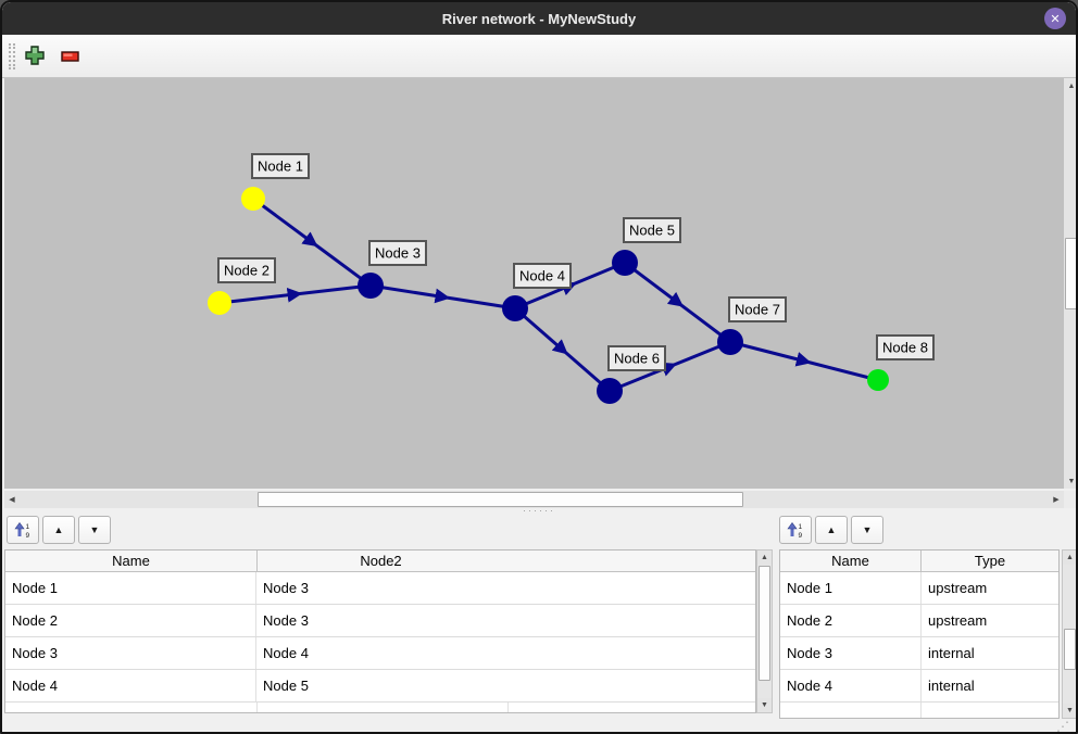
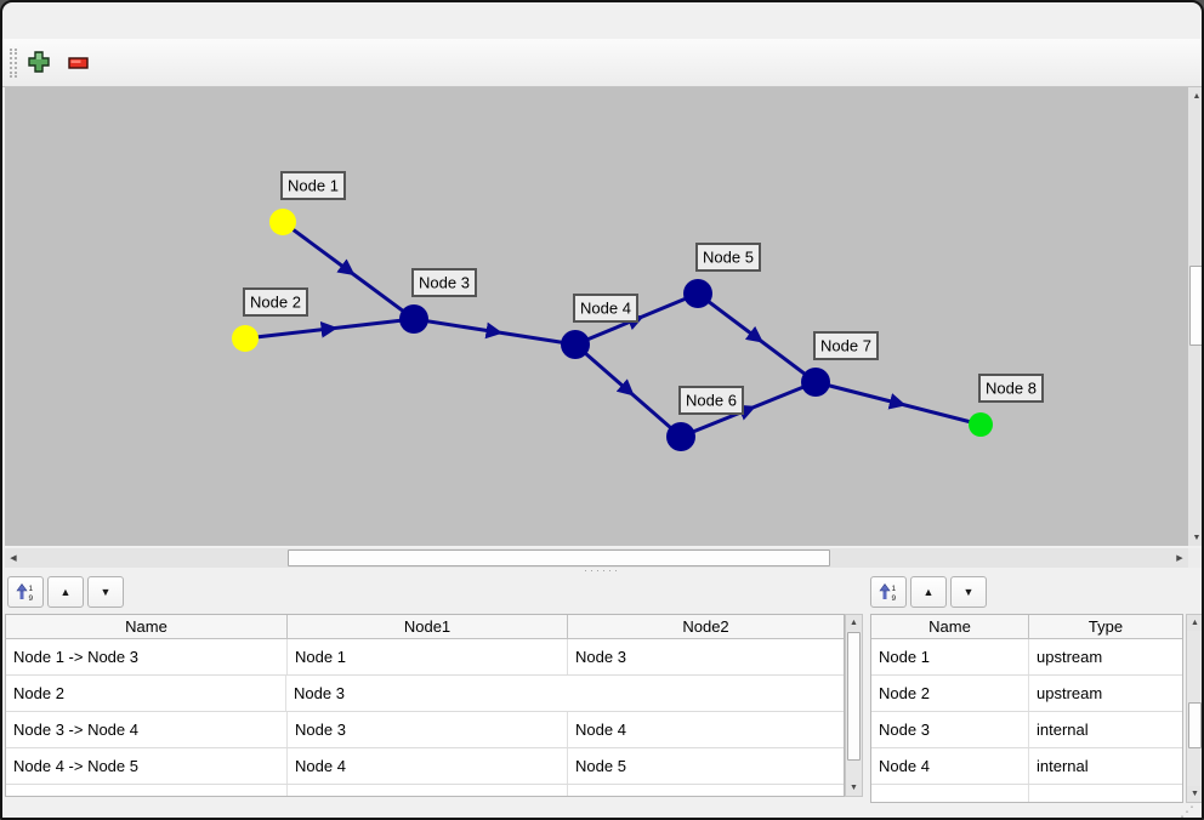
- River network - MyNewStudy
- ✕
  Node 1
  Node 2
  Node 3
  Node 4
  Node 5
  Node 6
  Node 7
  Node 8
  ······
  ▲
  ▼
  ▲
  ▼
  Name
+ Node1
  Node2
+ Node 1 -> Node 3
  Node 1
  Node 3
  Node 2
  Node 3
+ Node 3 -> Node 4
  Node 3
  Node 4
+ Node 4 -> Node 5
  Node 4
  Node 5
  Name
  Type
  Node 1
  upstream
  Node 2
  upstream
  Node 3
  internal
  Node 4
  internal
  ⋰
